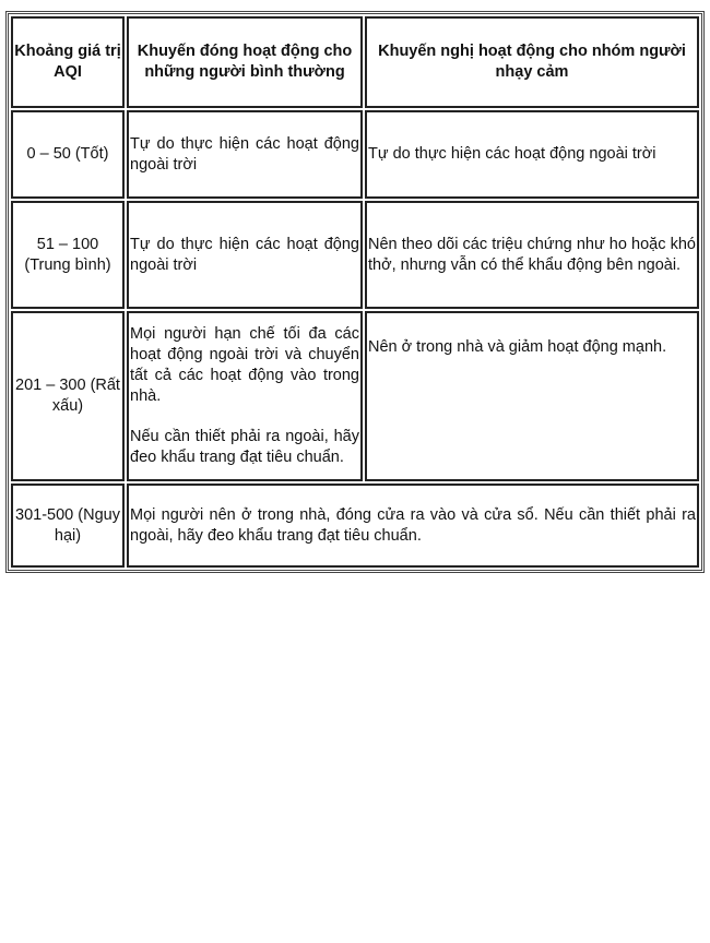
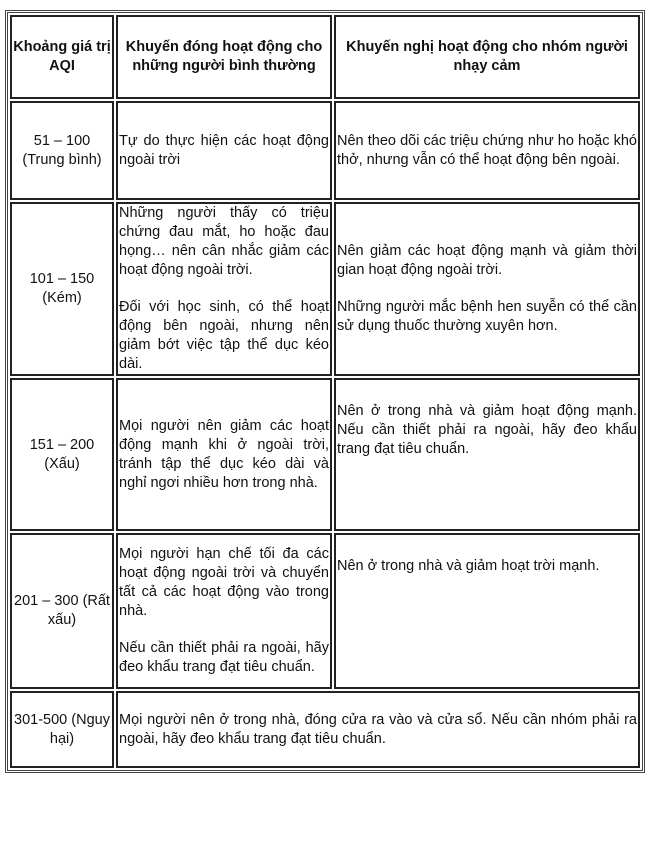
  Khoảng giá trị AQI	Khuyến đóng hoạt động cho những người bình thường	Khuyến nghị hoạt động cho nhóm người nhạy cảm
- 0 – 50 (Tốt)	Tự do thực hiện các hoạt động ngoài trời	Tự do thực hiện các hoạt động ngoài trời
- 51 – 100 (Trung bình)	Tự do thực hiện các hoạt động ngoài trời	Nên theo dõi các triệu chứng như ho hoặc khó thở, nhưng vẫn có thể khẩu động bên ngoài.
+ 51 – 100 (Trung bình)	Tự do thực hiện các hoạt động ngoài trời	Nên theo dõi các triệu chứng như ho hoặc khó thở, nhưng vẫn có thể hoạt động bên ngoài.
+ 101 – 150 (Kém)	Những người thấy có triệu chứng đau mắt, ho hoặc đau họng… nên cân nhắc giảm các hoạt động ngoài trời. Đối với học sinh, có thể hoạt động bên ngoài, nhưng nên giảm bớt việc tập thể dục kéo dài.	Nên giảm các hoạt động mạnh và giảm thời gian hoạt động ngoài trời. Những người mắc bệnh hen suyễn có thể cần sử dụng thuốc thường xuyên hơn.
+ 151 – 200 (Xấu)	Mọi người nên giảm các hoạt động mạnh khi ở ngoài trời, tránh tập thể dục kéo dài và nghỉ ngơi nhiều hơn trong nhà.	Nên ở trong nhà và giảm hoạt động mạnh. Nếu cần thiết phải ra ngoài, hãy đeo khẩu trang đạt tiêu chuẩn.
- 201 – 300 (Rất xấu)	Mọi người hạn chế tối đa các hoạt động ngoài trời và chuyển tất cả các hoạt động vào trong nhà. Nếu cần thiết phải ra ngoài, hãy đeo khẩu trang đạt tiêu chuẩn.	Nên ở trong nhà và giảm hoạt động mạnh.
+ 201 – 300 (Rất xấu)	Mọi người hạn chế tối đa các hoạt động ngoài trời và chuyển tất cả các hoạt động vào trong nhà. Nếu cần thiết phải ra ngoài, hãy đeo khẩu trang đạt tiêu chuẩn.	Nên ở trong nhà và giảm hoạt trời mạnh.
- 301-500 (Nguy hại)	Mọi người nên ở trong nhà, đóng cửa ra vào và cửa sổ. Nếu cần thiết phải ra ngoài, hãy đeo khẩu trang đạt tiêu chuẩn.
+ 301-500 (Nguy hại)	Mọi người nên ở trong nhà, đóng cửa ra vào và cửa sổ. Nếu cần nhóm phải ra ngoài, hãy đeo khẩu trang đạt tiêu chuẩn.
